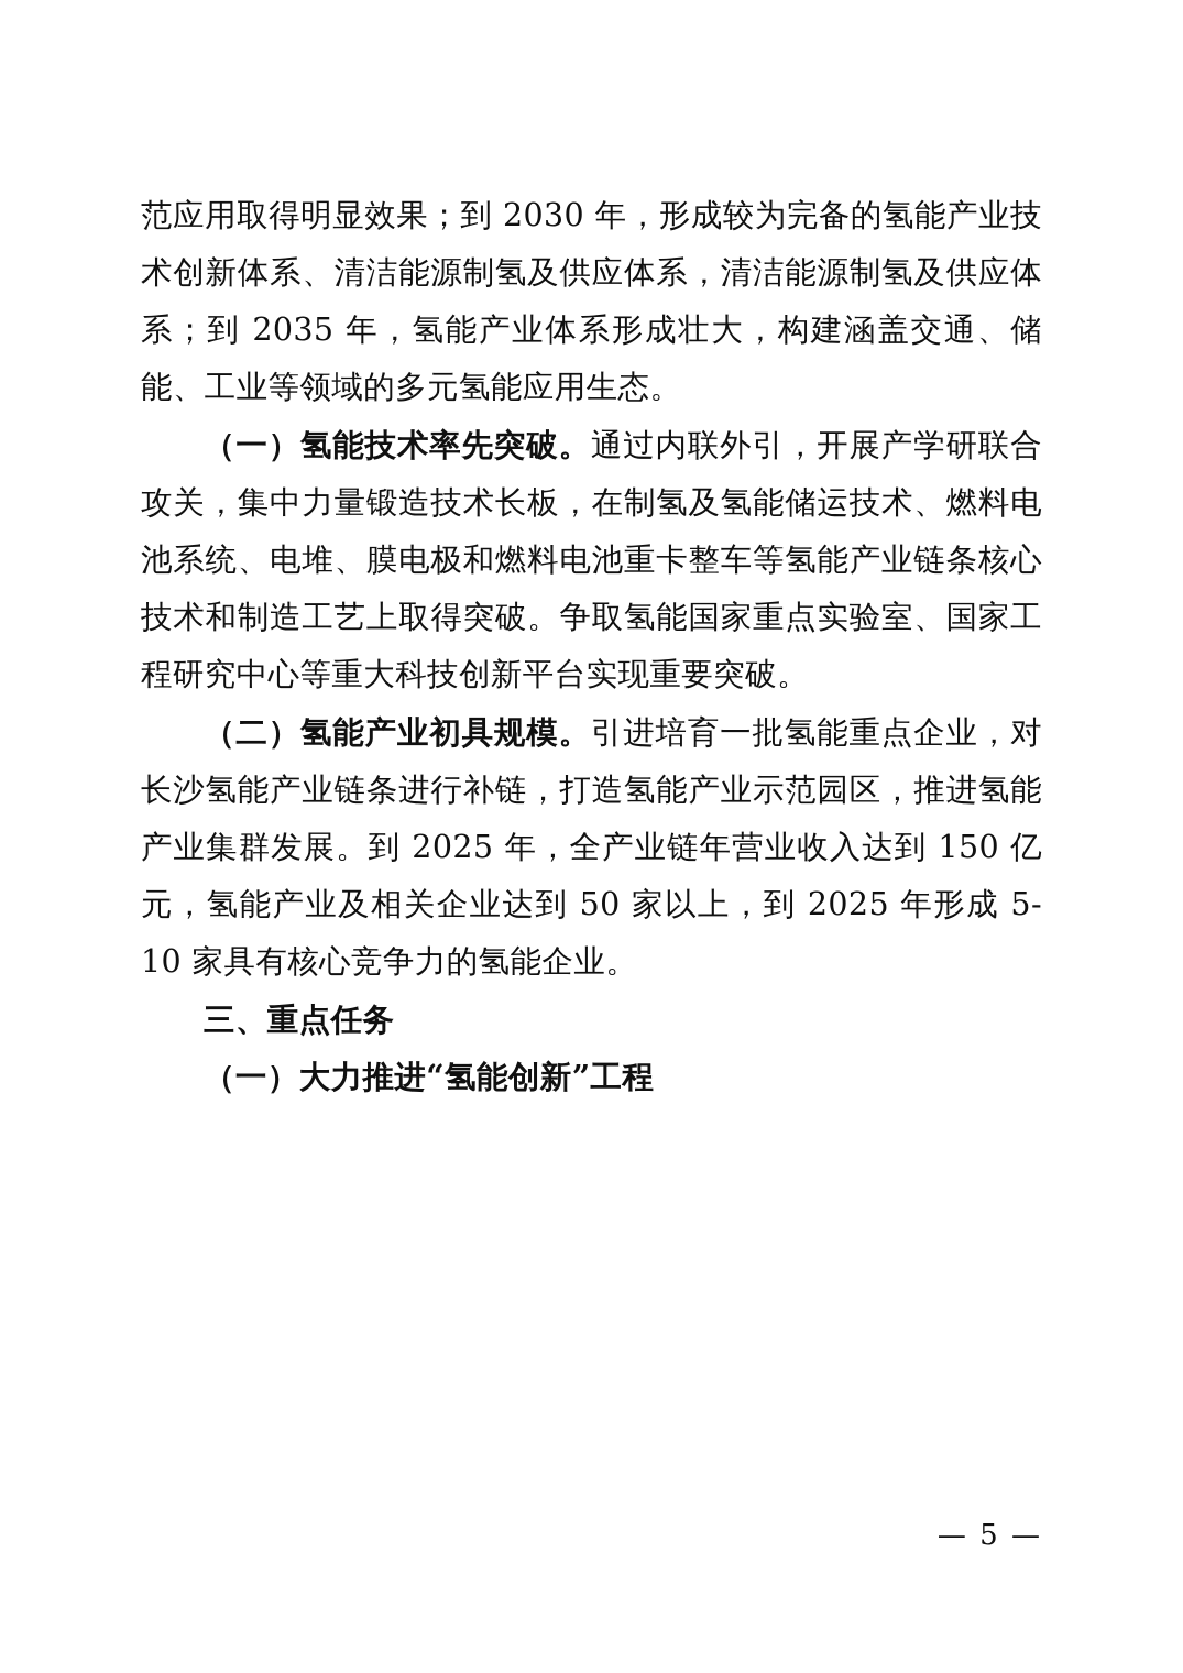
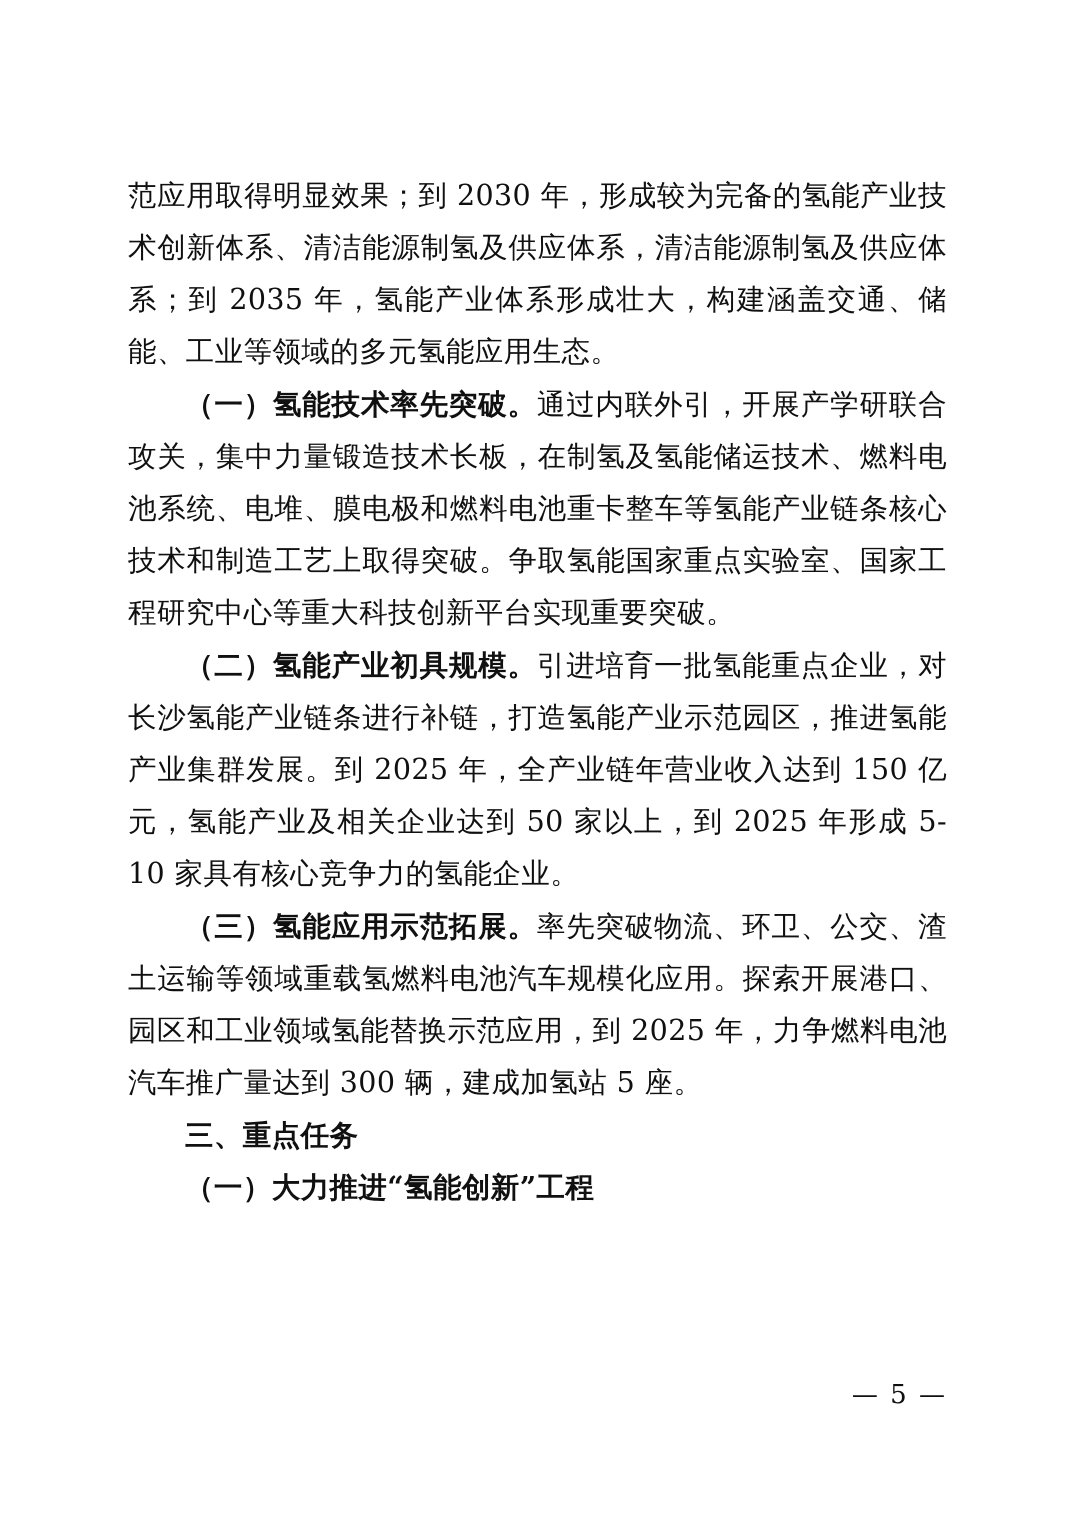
  范应用取得明显效果；到 2030 年，形成较为完备的氢能产业技术创新体系、清洁能源制氢及供应体系，清洁能源制氢及供应体系；到 2035 年，氢能产业体系形成壮大，构建涵盖交通、储能、工业等领域的多元氢能应用生态。
  （一）氢能技术率先突破。通过内联外引，开展产学研联合攻关，集中力量锻造技术长板，在制氢及氢能储运技术、燃料电池系统、电堆、膜电极和燃料电池重卡整车等氢能产业链条核心技术和制造工艺上取得突破。争取氢能国家重点实验室、国家工程研究中心等重大科技创新平台实现重要突破。
  （二）氢能产业初具规模。引进培育一批氢能重点企业，对长沙氢能产业链条进行补链，打造氢能产业示范园区，推进氢能产业集群发展。到 2025 年，全产业链年营业收入达到 150 亿元，氢能产业及相关企业达到 50 家以上，到 2025 年形成 5-10 家具有核心竞争力的氢能企业。
+ （三）氢能应用示范拓展。率先突破物流、环卫、公交、渣土运输等领域重载氢燃料电池汽车规模化应用。探索开展港口、园区和工业领域氢能替换示范应用，到 2025 年，力争燃料电池汽车推广量达到 300 辆，建成加氢站 5 座。
  三、重点任务
  （一）大力推进“氢能创新”工程
  — 5 —
